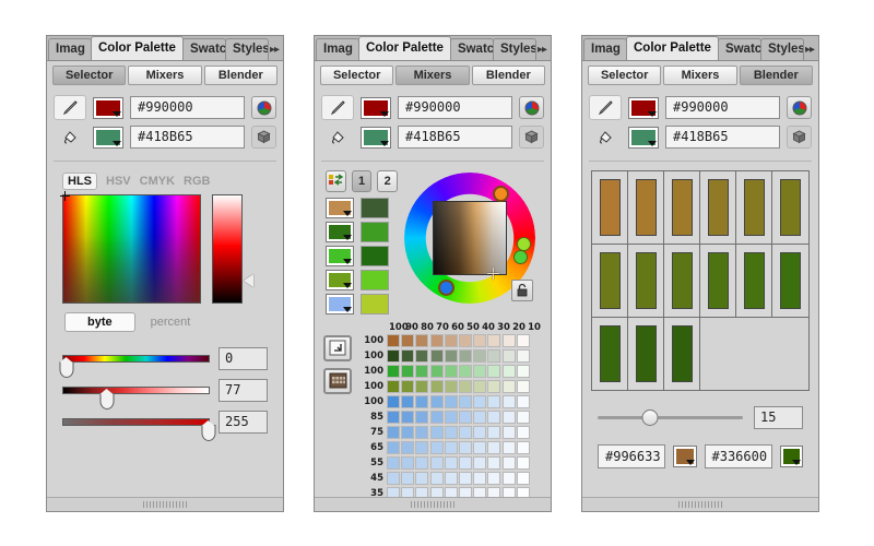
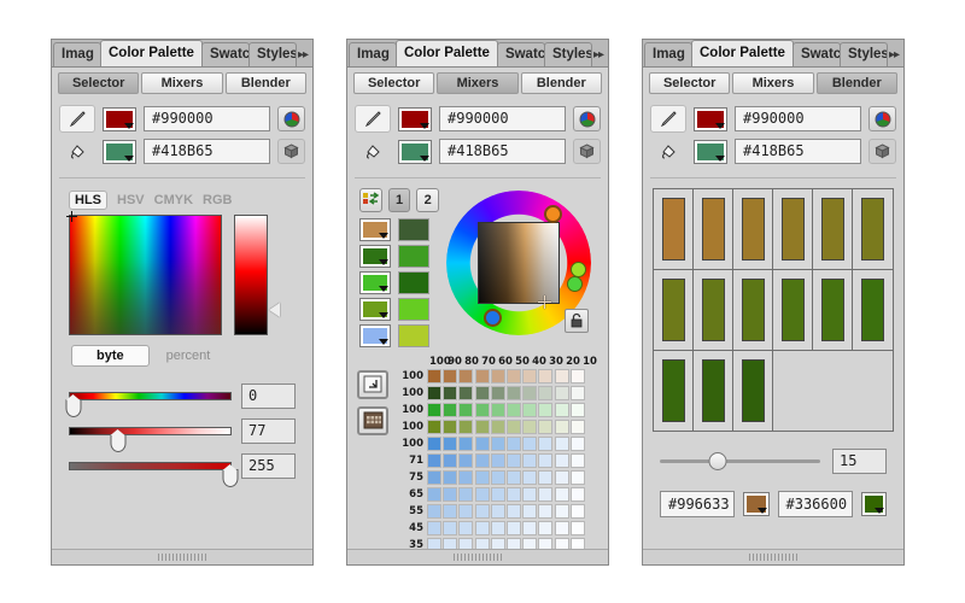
  Imag
  Color Palette
  Swatc
  Styles
  ▸▸
  Selector
  Mixers
  Blender
  #990000
  #418B65
  HLS
  HSV
  CMYK
  RGB
  byte
  percent
  0
  77
  255
  Imag
  Color Palette
  Swatc
  Styles
  ▸▸
  Selector
  Mixers
  Blender
  #990000
  #418B65
  1
  2
  90
  80
  70
  60
  50
  40
  30
  20
  10
  100
  100
  100
  100
  100
- 85
+ 71
  75
  65
  55
  45
  35
  Imag
  Color Palette
  Swatc
  Styles
  ▸▸
  Selector
  Mixers
  Blender
  #990000
  #418B65
  15
  #996633
  #336600
